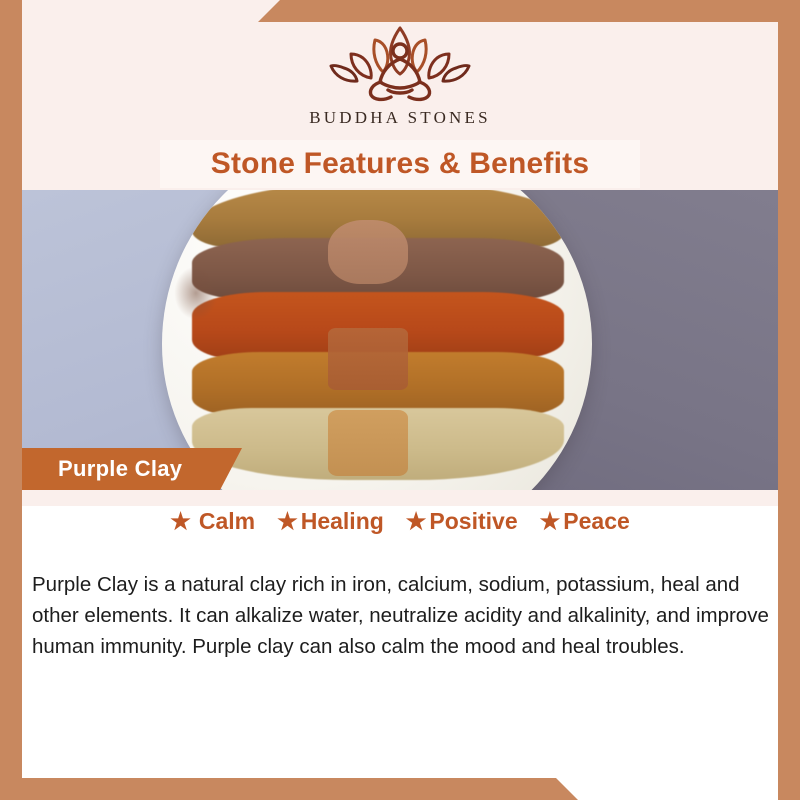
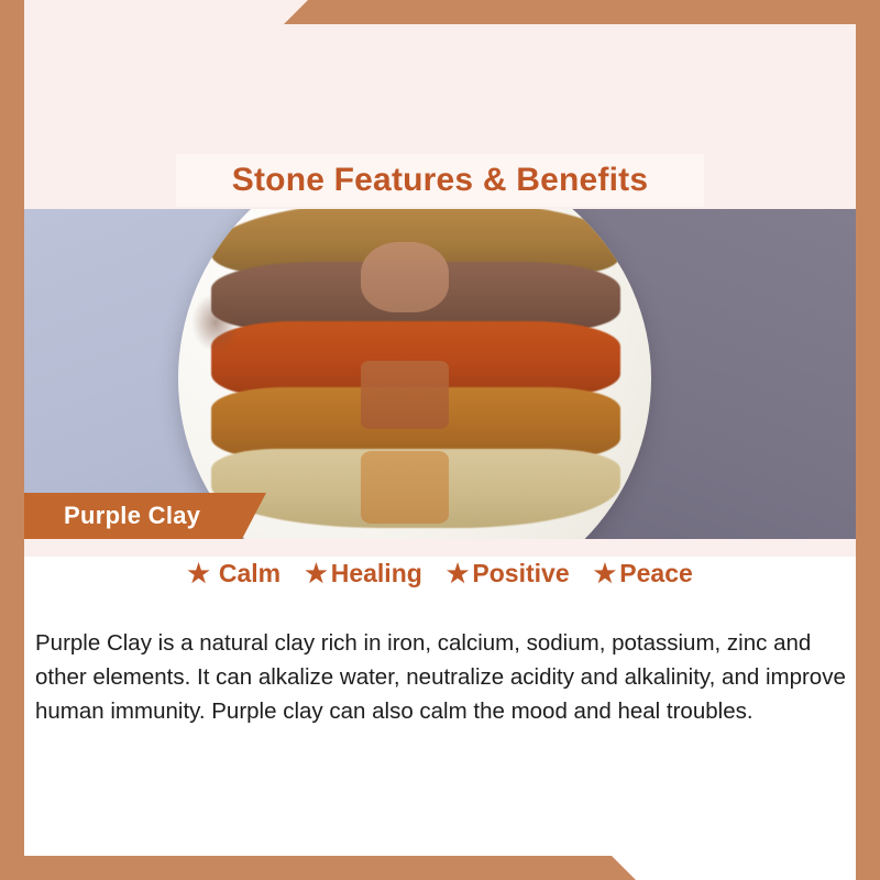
- BUDDHA STONES
  Stone Features & Benefits
  Purple Clay
  ★
  Calm
  ★
  Healing
  ★
  Positive
  ★
  Peace
- Purple Clay is a natural clay rich in iron, calcium, sodium, potassium, heal and other elements. It can alkalize water, neutralize acidity and alkalinity, and improve human immunity. Purple clay can also calm the mood and heal troubles.
+ Purple Clay is a natural clay rich in iron, calcium, sodium, potassium, zinc and other elements. It can alkalize water, neutralize acidity and alkalinity, and improve human immunity. Purple clay can also calm the mood and heal troubles.
